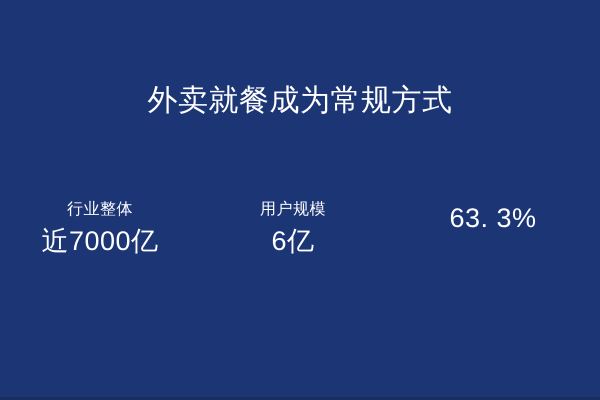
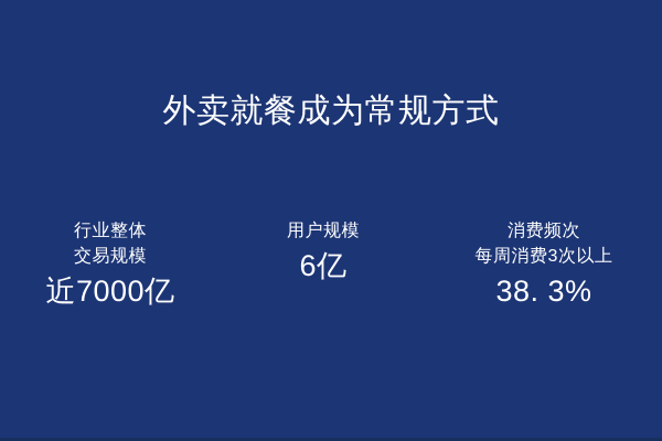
  外卖就餐成为常规方式
  行业整体
+ 交易规模
  近7000亿
  用户规模
  6亿
+ 消费频次
+ 每周消费3次以上
- 63. 3%
+ 38. 3%
